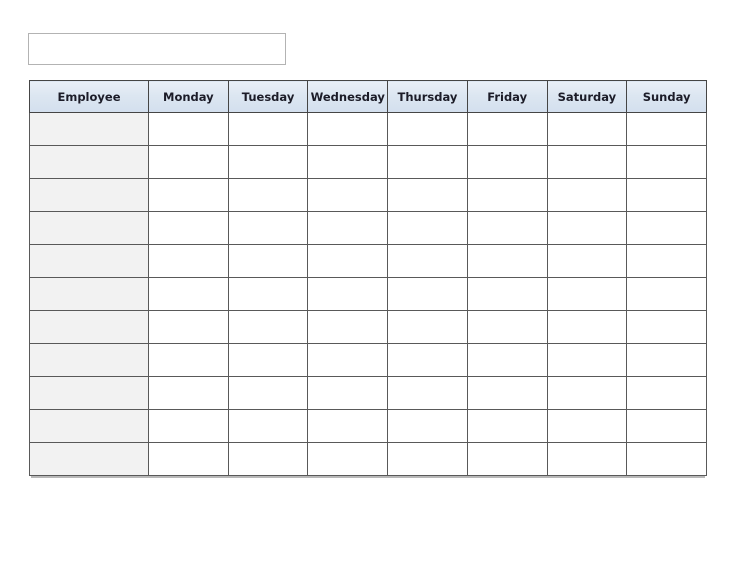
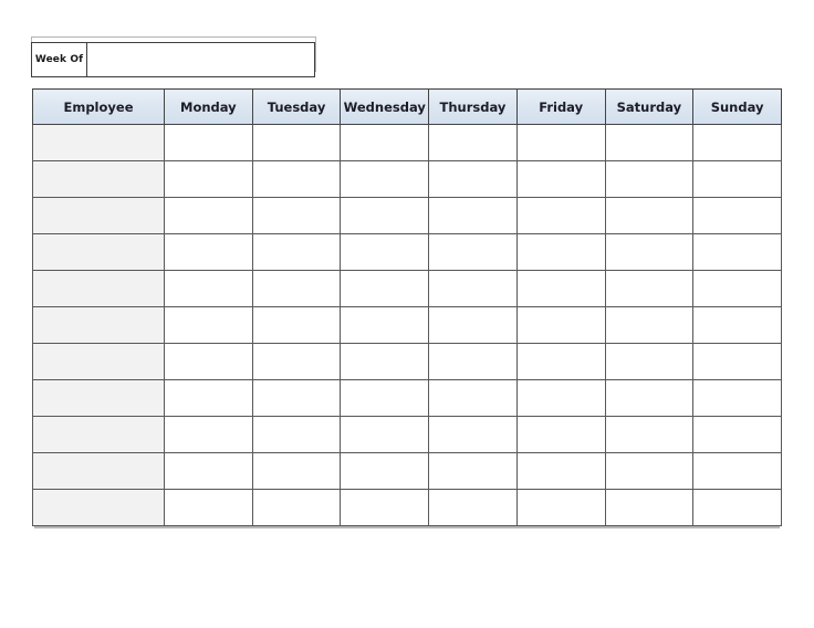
+ Week Of
  Employee	Monday	Tuesday	Wednesday	Thursday	Friday	Saturday	Sunday
